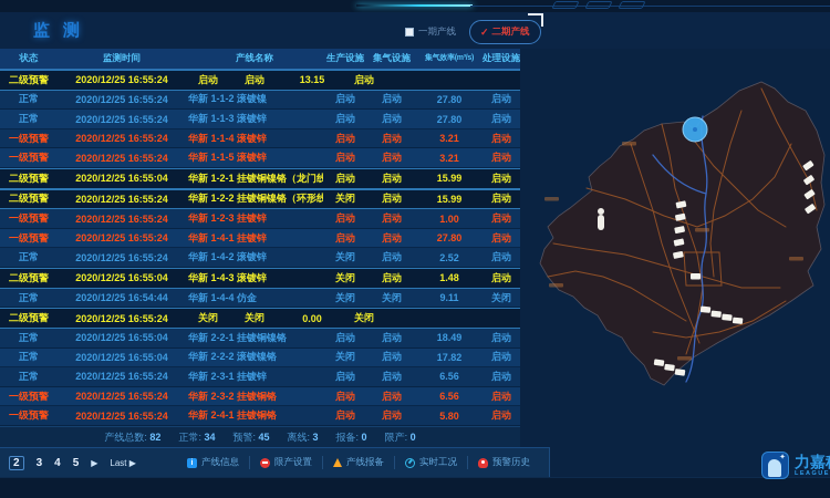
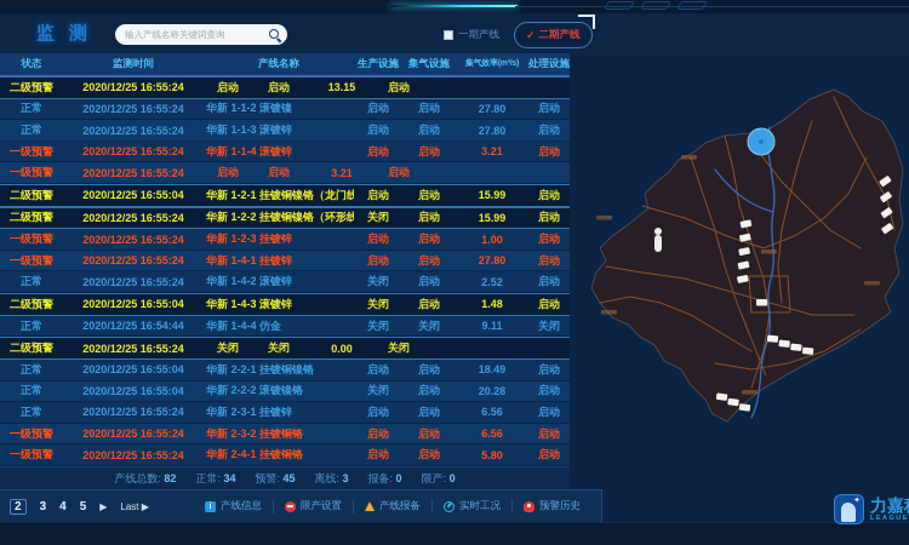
  监测
+ 输入产线名称关键词查询
  一期产线
  ✓
  二期产线
  状态
  监测时间
  产线名称
  生产设施
  集气设施
  处理设施
  二级预警
  2020/12/25 16:55:24
  启动
  启动
  13.15
  启动
  正常
  2020/12/25 16:55:24
  华新 1-1-2 滚镀镍
  启动
  启动
  27.80
  启动
  正常
  2020/12/25 16:55:24
  华新 1-1-3 滚镀锌
  启动
  启动
  27.80
  启动
  一级预警
  2020/12/25 16:55:24
  华新 1-1-4 滚镀锌
  启动
  启动
  3.21
  启动
  一级预警
  2020/12/25 16:55:24
- 华新 1-1-5 滚镀锌
  启动
  启动
  3.21
  启动
  二级预警
  2020/12/25 16:55:04
  华新 1-2-1 挂镀铜镍铬（龙门线
  启动
  启动
  15.99
  启动
  二级预警
  2020/12/25 16:55:24
  华新 1-2-2 挂镀铜镍铬（环形线
  关闭
  启动
  15.99
  启动
  一级预警
  2020/12/25 16:55:24
  华新 1-2-3 挂镀锌
  启动
  启动
  1.00
  启动
  一级预警
  2020/12/25 16:55:24
  华新 1-4-1 挂镀锌
  启动
  启动
  27.80
  启动
  正常
  2020/12/25 16:55:24
  华新 1-4-2 滚镀锌
  关闭
  启动
  2.52
  启动
  二级预警
  2020/12/25 16:55:04
  华新 1-4-3 滚镀锌
  关闭
  启动
  1.48
  启动
  正常
  2020/12/25 16:54:44
  华新 1-4-4 仿金
  关闭
  关闭
  9.11
  关闭
  二级预警
  2020/12/25 16:55:24
  关闭
  关闭
  0.00
  关闭
  正常
  2020/12/25 16:55:04
  华新 2-2-1 挂镀铜镍铬
  启动
  启动
  18.49
  启动
  正常
  2020/12/25 16:55:04
  华新 2-2-2 滚镀镍铬
  关闭
  启动
- 17.82
+ 20.28
  启动
  正常
  2020/12/25 16:55:24
  华新 2-3-1 挂镀锌
  启动
  启动
  6.56
  启动
  一级预警
  2020/12/25 16:55:24
  华新 2-3-2 挂镀铜铬
  启动
  启动
  6.56
  启动
  一级预警
  2020/12/25 16:55:24
  华新 2-4-1 挂镀铜铬
  启动
  启动
  5.80
  启动
  产线总数: 82
  正常: 34
  预警: 45
  离线: 3
  报备: 0
  限产: 0
  2
  3
  4
  5
  ▶
  Last ▶
  产线信息
  限产设置
  产线报备
  实时工况
  预警历史
